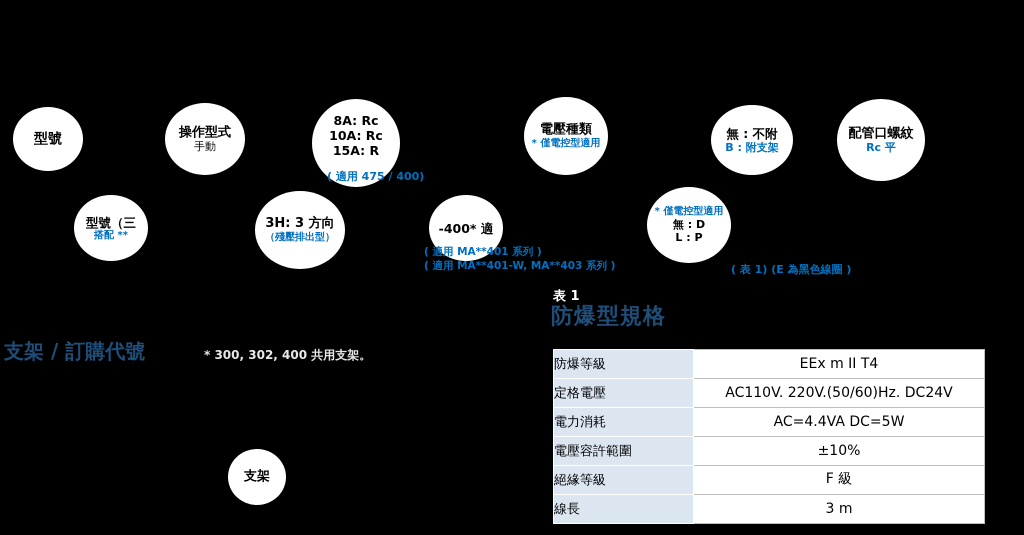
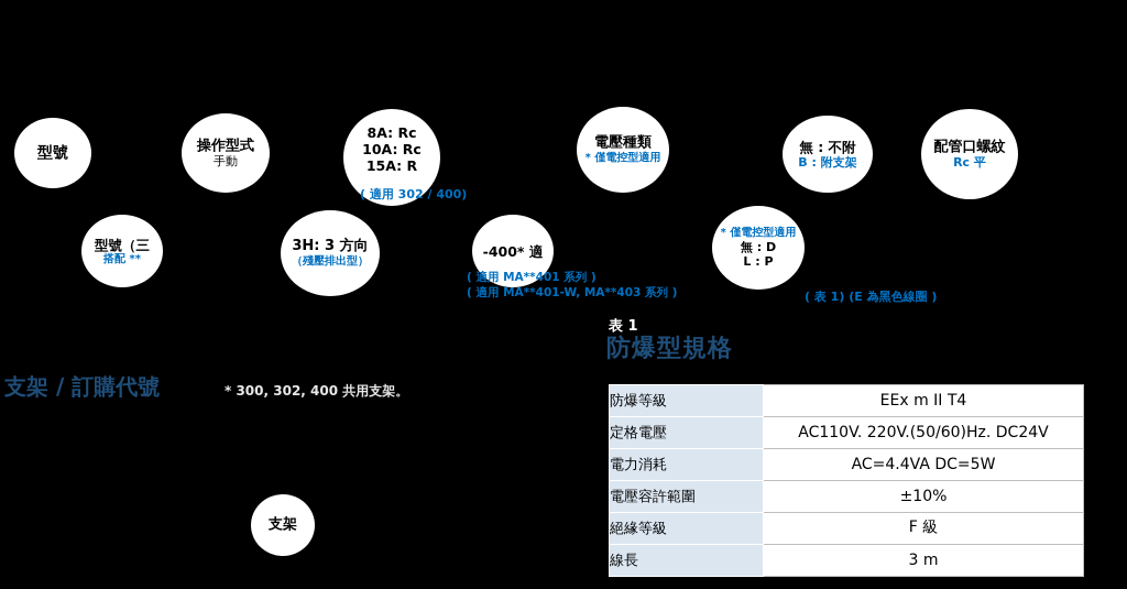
  型號
  操作型式
  手動
  8A: Rc
  10A: Rc
  15A: R
- ( 適用 475 / 400)
+ ( 適用 302 / 400)
  電壓種類
  * 僅電控型適用
  無 : 不附
  B : 附支架
  配管口螺紋
  Rc 平
  型號（三
  搭配 **
  3H: 3 方向
  （殘壓排出型）
  -400* 適
  ( 適用 MA**401 系列 )
  ( 適用 MA**401-W, MA**403 系列 )
  * 僅電控型適用
  無 : D
  L : P
  ( 表 1) (E 為黑色線圈 )
  支架 / 訂購代號
  * 300, 302, 400 共用支架。
  支架
  表 1
  防爆型規格
  防爆等級	EEx m II T4
  定格電壓	AC110V. 220V.(50/60)Hz. DC24V
  電力消耗	AC=4.4VA DC=5W
  電壓容許範圍	±10%
  絕緣等級	F 級
  線長	3 m
